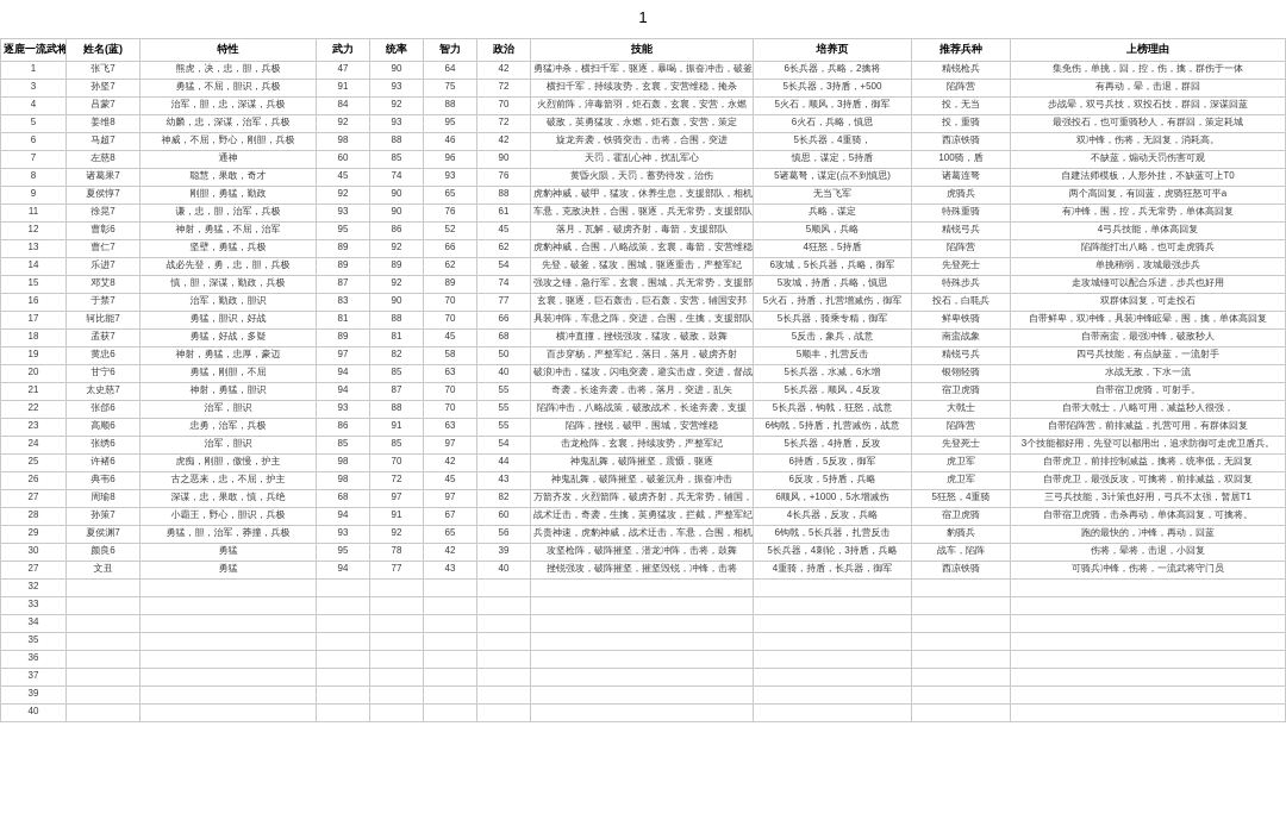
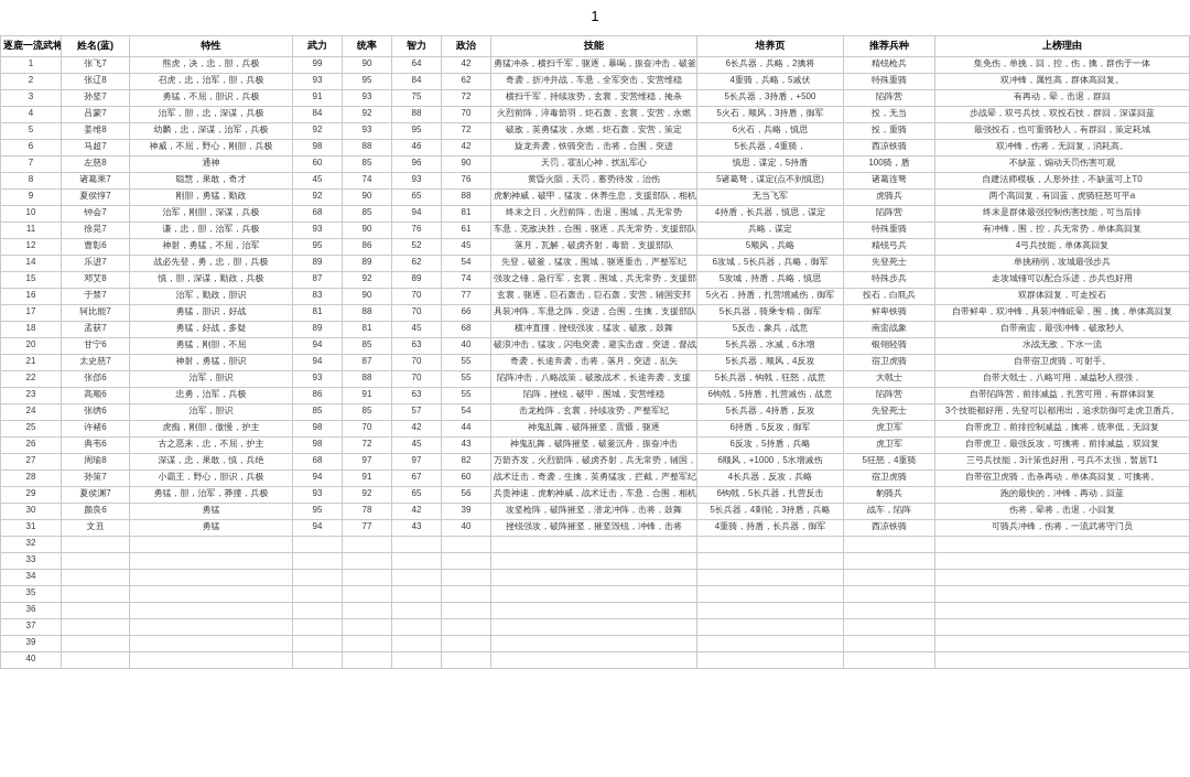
  1
  逐鹿一流武将	姓名(蓝)	特性	武力	统率	智力	政治	技能	培养页	推荐兵种	上榜理由
- 1	张飞7	熊虎，决，忠，胆，兵极	47	90	64	42	勇猛冲杀，横扫千军，驱逐，暴喝，振奋冲击，破釜	6长兵器，兵略，2擒将	精锐枪兵	集免伤，单挑，回，控，伤，擒，群伤于一体
+ 1	张飞7	熊虎，决，忠，胆，兵极	99	90	64	42	勇猛冲杀，横扫千军，驱逐，暴喝，振奋冲击，破釜	6长兵器，兵略，2擒将	精锐枪兵	集免伤，单挑，回，控，伤，擒，群伤于一体
+ 2	张辽8	召虎，忠，治军，胆，兵极	93	95	84	62	奇袭，折冲并战，车悬，全军突击，安营维稳	4重骑，兵略，5减伏	特殊重骑	双冲锋，属性高，群体高回复。
  3	孙坚7	勇猛，不屈，胆识，兵极	91	93	75	72	横扫千军，持续攻势，玄襄，安营维稳，掩杀	5长兵器，3持盾，+500	陷阵营	有再动，晕，击退，群回
  4	吕蒙7	治军，胆，忠，深谋，兵极	84	92	88	70	火烈前阵，淬毒箭羽，炬石轰，玄襄，安营，永燃	5火石，顺风，3持盾，御军	投，无当	步战晕，双弓兵技，双投石技，群回，深谋回蓝
  5	姜维8	幼麟，忠，深谋，治军，兵极	92	93	95	72	破敌，英勇猛攻，永燃，炬石轰，安营，策定	6火石，兵略，慎思	投，重骑	最强投石，也可重骑秒人，有群回，策定耗城
  6	马超7	神威，不屈，野心，刚胆，兵极	98	88	46	42	旋龙奔袭，铁骑突击，击将，合围，突进	5长兵器，4重骑，	西凉铁骑	双冲锋，伤将，无回复，消耗高。
  7	左慈8	通神	60	85	96	90	天罚，霍乱心神，扰乱军心	慎思，谋定，5持盾	100骑，盾	不缺蓝，煽动天罚伤害可观
  8	诸葛果7	聪慧，果敢，奇才	45	74	93	76	黄昏火陨，天罚，蓄势待发，治伤	5诸葛弩，谋定(点不到慎思)	诸葛连弩	自建法师模板，人形外挂，不缺蓝可上T0
  9	夏侯惇7	刚胆，勇猛，勤政	92	90	65	88	虎豹神威，破甲，猛攻，休养生息，支援部队，相机	无当飞军	虎骑兵	两个高回复，有回蓝，虎骑狂怒可平a
+ 10	钟会7	治军，刚胆，深谋，兵极	68	85	94	81	终末之日，火烈前阵，击退，围城，兵无常势	4持盾，长兵器，慎思，谋定	陷阵营	终末是群体最强控制伤害技能，可当后排
  11	徐晃7	谦，忠，胆，治军，兵极	93	90	76	61	车悬，克敌决胜，合围，驱逐，兵无常势，支援部队	兵略，谋定	特殊重骑	有冲锋，围，控，兵无常势，单体高回复
  12	曹彰6	神射，勇猛，不屈，治军	95	86	52	45	落月，瓦解，破虏齐射，毒箭，支援部队	5顺风，兵略	精锐弓兵	4弓兵技能，单体高回复
- 13	曹仁7	坚壁，勇猛，兵极	89	92	66	62	虎豹神威，合围，八略战策，玄襄，毒箭，安营维稳	4狂怒，5持盾	陷阵营	陷阵能打出八略，也可走虎骑兵
  14	乐进7	战必先登，勇，忠，胆，兵极	89	89	62	54	先登，破釜，猛攻，围城，驱逐重击，严整军纪	6攻城，5长兵器，兵略，御军	先登死士	单挑稍弱，攻城最强步兵
  15	邓艾8	慎，胆，深谋，勤政，兵极	87	92	89	74	强攻之锤，急行军，玄襄，围城，兵无常势，支援部	5攻城，持盾，兵略，慎思	特殊步兵	走攻城锤可以配合乐进，步兵也好用
  16	于禁7	治军，勤政，胆识	83	90	70	77	玄襄，驱逐，巨石轰击，巨石轰，安营，辅国安邦	5火石，持盾，扎营增减伤，御军	投石，白毦兵	双群体回复，可走投石
  17	轲比能7	勇猛，胆识，好战	81	88	70	66	具装冲阵，车悬之阵，突进，合围，生擒，支援部队	5长兵器，骑乘专精，御军	鲜卑铁骑	自带鲜卑，双冲锋，具装冲锋眩晕，围，擒，单体高回复
  18	孟获7	勇猛，好战，多疑	89	81	45	68	横冲直撞，挫锐强攻，猛攻，破敌，鼓舞	5反击，象兵，战意	南蛮战象	自带南蛮，最强冲锋，破敌秒人
- 19	黄忠6	神射，勇猛，忠厚，豪迈	97	82	58	50	百步穿杨，严整军纪，落日，落月，破虏齐射	5顺丰，扎营反击	精锐弓兵	四弓兵技能，有点缺蓝，一流射手
  20	甘宁6	勇猛，刚胆，不屈	94	85	63	40	破浪冲击，猛攻，闪电突袭，避实击虚，突进，督战	5长兵器，水减，6水增	银翎轻骑	水战无敌，下水一流
  21	太史慈7	神射，勇猛，胆识	94	87	70	55	奇袭，长途奔袭，击将，落月，突进，乱矢	5长兵器，顺风，4反攻	宿卫虎骑	自带宿卫虎骑，可射手。
  22	张郃6	治军，胆识	93	88	70	55	陷阵冲击，八略战策，破敌战术，长途奔袭，支援	5长兵器，钩戟，狂怒，战意	大戟士	自带大戟士，八略可用，减益秒人很强，
  23	高顺6	忠勇，治军，兵极	86	91	63	55	陷阵，挫锐，破甲，围城，安营维稳	6钩戟，5持盾，扎营减伤，战意	陷阵营	自带陷阵营，前排减益，扎营可用，有群体回复
- 24	张绣6	治军，胆识	85	85	97	54	击龙枪阵，玄襄，持续攻势，严整军纪	5长兵器，4持盾，反攻	先登死士	3个技能都好用，先登可以都用出，追求防御可走虎卫盾兵。
+ 24	张绣6	治军，胆识	85	85	57	54	击龙枪阵，玄襄，持续攻势，严整军纪	5长兵器，4持盾，反攻	先登死士	3个技能都好用，先登可以都用出，追求防御可走虎卫盾兵。
  25	许褚6	虎痴，刚胆，傲慢，护主	98	70	42	44	神鬼乱舞，破阵摧坚，震慑，驱逐	6持盾，5反攻，御军	虎卫军	自带虎卫，前排控制减益，擒将，统率低，无回复
  26	典韦6	古之恶来，忠，不屈，护主	98	72	45	43	神鬼乱舞，破阵摧坚，破釜沉舟，振奋冲击	6反攻，5持盾，兵略	虎卫军	自带虎卫，最强反攻，可擒将，前排减益，双回复
  27	周瑜8	深谋，忠，果敢，慎，兵绝	68	97	97	82	万箭齐发，火烈箭阵，破虏齐射，兵无常势，辅国，	6顺风，+1000，5水增减伤	5狂怒，4重骑	三弓兵技能，3计策也好用，弓兵不太强，暂居T1
  28	孙策7	小霸王，野心，胆识，兵极	94	91	67	60	战术迂击，奇袭，生擒，英勇猛攻，拦截，严整军纪	4长兵器，反攻，兵略	宿卫虎骑	自带宿卫虎骑，击杀再动，单体高回复，可擒将。
  29	夏侯渊7	勇猛，胆，治军，莽撞，兵极	93	92	65	56	兵贵神速，虎豹神威，战术迂击，车悬，合围，相机	6钩戟，5长兵器，扎营反击	豹骑兵	跑的最快的，冲锋，再动，回蓝
  30	颜良6	勇猛	95	78	42	39	攻坚枪阵，破阵摧坚，潜龙冲阵，击将，鼓舞	5长兵器，4刺轮，3持盾，兵略	战车，陷阵	伤将，晕将，击退，小回复
- 27	文丑	勇猛	94	77	43	40	挫锐强攻，破阵摧坚，摧坚毁锐，冲锋，击将	4重骑，持盾，长兵器，御军	西凉铁骑	可骑兵冲锋，伤将，一流武将守门员
+ 31	文丑	勇猛	94	77	43	40	挫锐强攻，破阵摧坚，摧坚毁锐，冲锋，击将	4重骑，持盾，长兵器，御军	西凉铁骑	可骑兵冲锋，伤将，一流武将守门员
  32
  33
  34
  35
  36
  37
  39
  40
